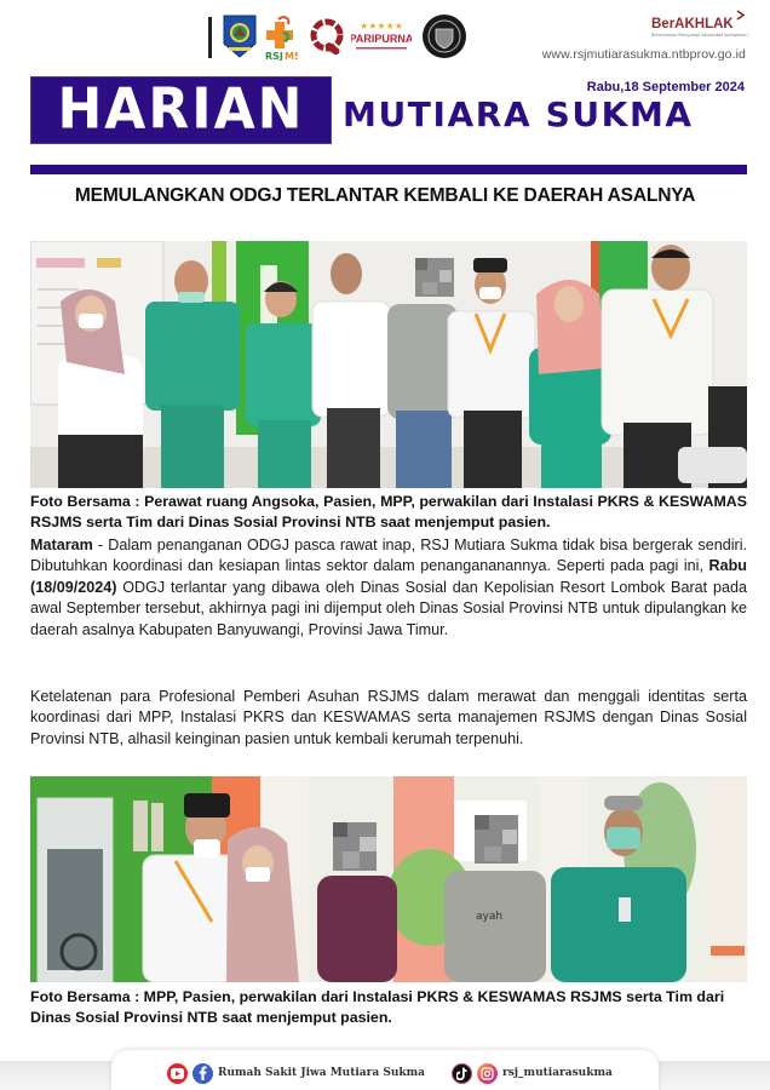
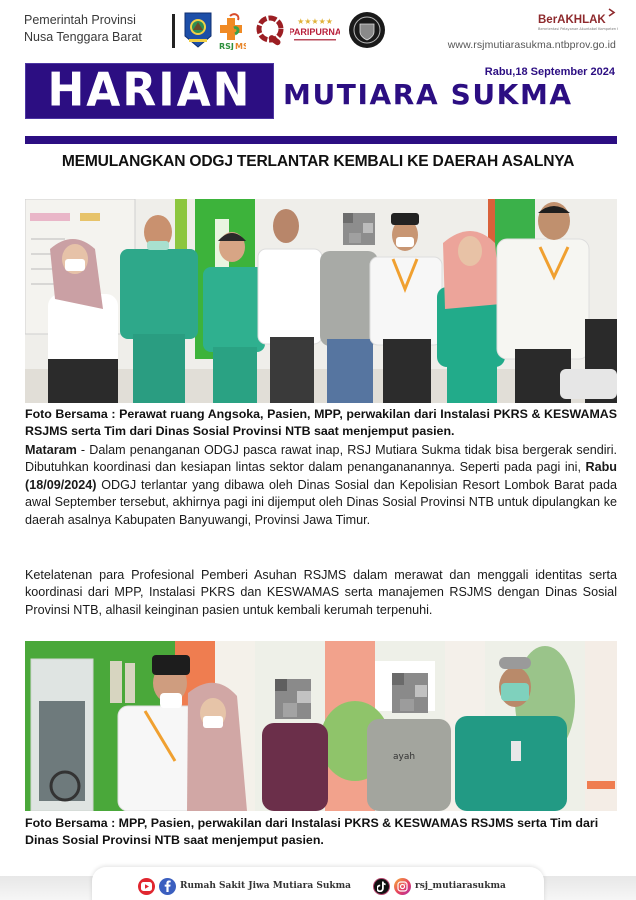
+ Pemerintah Provinsi
+ Nusa Tenggara Barat
  RSJ
  MS
  ★★★★★
  PARIPURNA
  BerAKHLAK
  www.rsjmutiarasukma.ntbprov.go.id
  HARIAN
  Rabu,18 September 2024
  MUTIARA SUKMA
  MEMULANGKAN ODGJ TERLANTAR KEMBALI KE DAERAH ASALNYA
  Foto Bersama : Perawat ruang Angsoka, Pasien, MPP, perwakilan dari Instalasi PKRS & KESWAMAS RSJMS serta Tim dari Dinas Sosial Provinsi NTB saat menjemput pasien.
  Mataram - Dalam penanganan ODGJ pasca rawat inap, RSJ Mutiara Sukma tidak bisa bergerak sendiri. Dibutuhkan koordinasi dan kesiapan lintas sektor dalam penangananannya. Seperti pada pagi ini, Rabu (18/09/2024) ODGJ terlantar yang dibawa oleh Dinas Sosial dan Kepolisian Resort Lombok Barat pada awal September tersebut, akhirnya pagi ini dijemput oleh Dinas Sosial Provinsi NTB untuk dipulangkan ke daerah asalnya Kabupaten Banyuwangi, Provinsi Jawa Timur.
  Ketelatenan para Profesional Pemberi Asuhan RSJMS dalam merawat dan menggali identitas serta koordinasi dari MPP, Instalasi PKRS dan KESWAMAS serta manajemen RSJMS dengan Dinas Sosial Provinsi NTB, alhasil keinginan pasien untuk kembali kerumah terpenuhi.
  ayah
  Foto Bersama : MPP, Pasien, perwakilan dari Instalasi PKRS & KESWAMAS RSJMS serta Tim dari Dinas Sosial Provinsi NTB saat menjemput pasien.
  Rumah Sakit Jiwa Mutiara Sukma
  rsj_mutiarasukma
